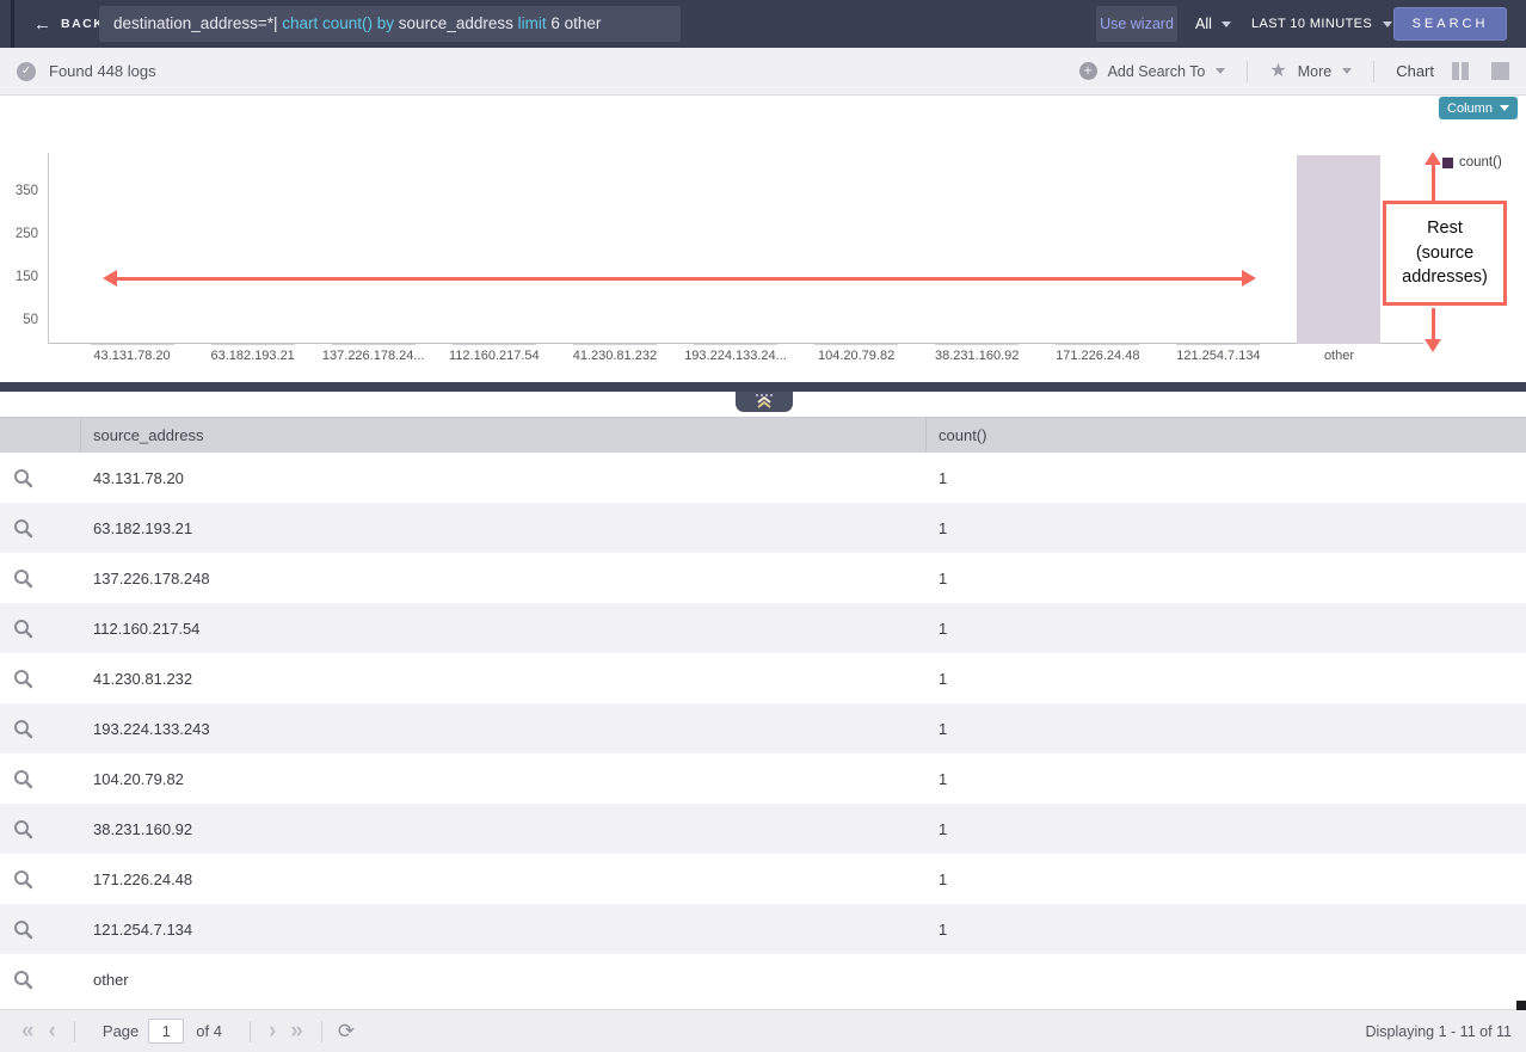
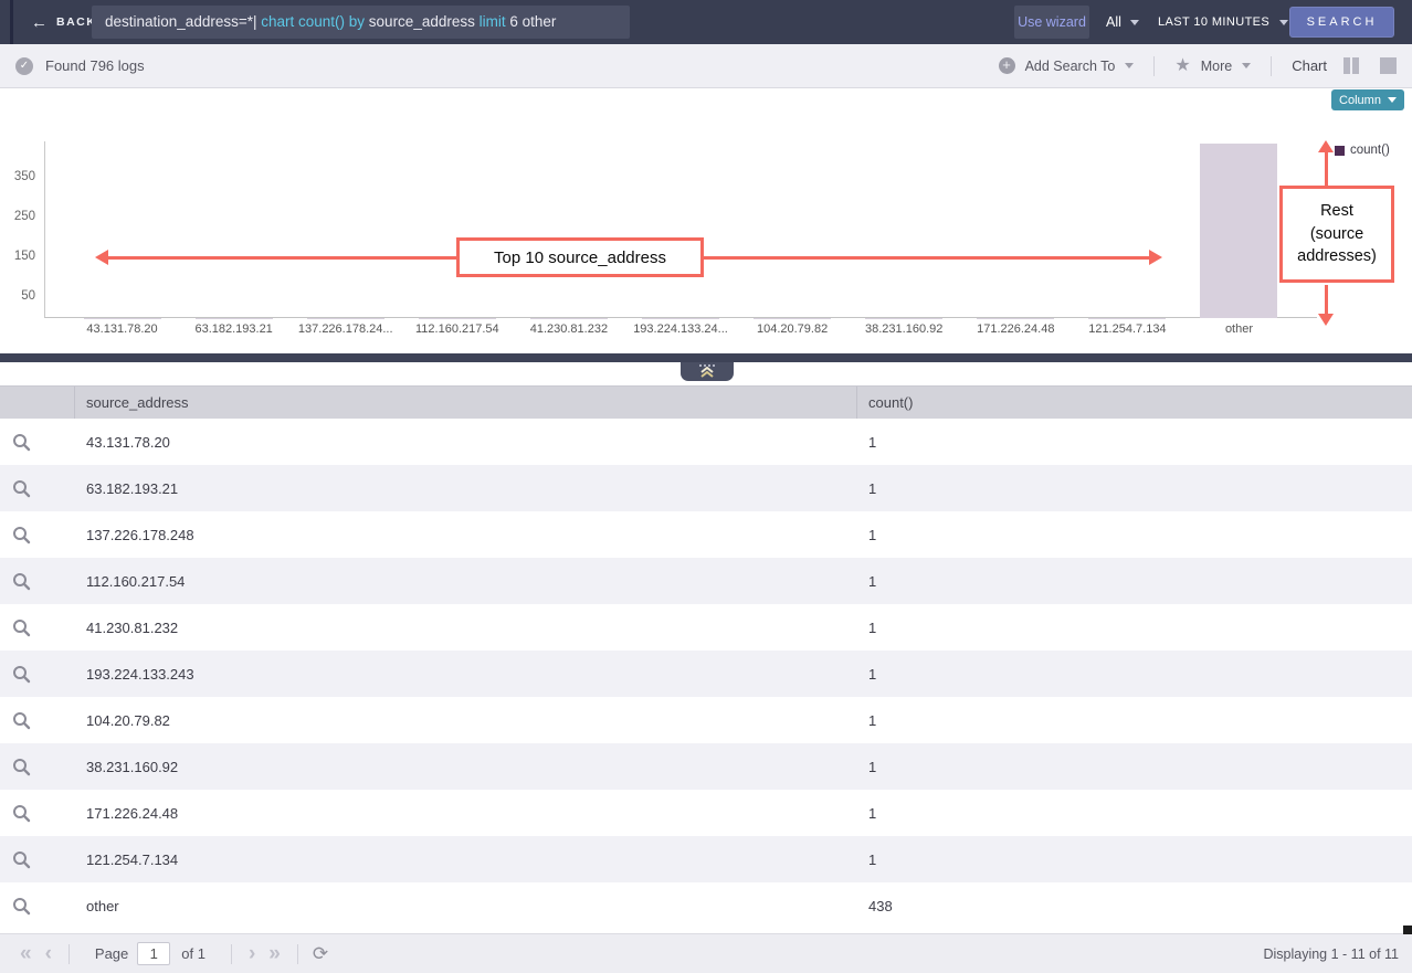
  ←
  BAC
  destination_address=*| chart count() by source_address limit 6 other
  Use wizard
  All
  LAST 10 MINUTES
  SEARCH
  ✓
- Found 448 logs
+ Found 796 logs
  +
  Add Search To
  ★
  More
  Chart
  Column
  50
  150
  250
  350
  43.131.78.20
  63.182.193.21
  137.226.178.24...
  112.160.217.54
  41.230.81.232
  193.224.133.24...
  104.20.79.82
  38.231.160.92
  171.226.24.48
  121.254.7.134
  other
  count()
+ Top 10 source_address
  Rest
  (source
  addresses)
  source_address
  count()
  43.131.78.20
  1
  63.182.193.21
  1
  137.226.178.248
  1
  112.160.217.54
  1
  41.230.81.232
  1
  193.224.133.243
  1
  104.20.79.82
  1
  38.231.160.92
  1
  171.226.24.48
  1
  121.254.7.134
  1
  other
+ 438
  «
  ‹
  Page
  1
- of 4
+ of 1
  ›
  »
  ⟳
  Displaying 1 - 11 of 11
